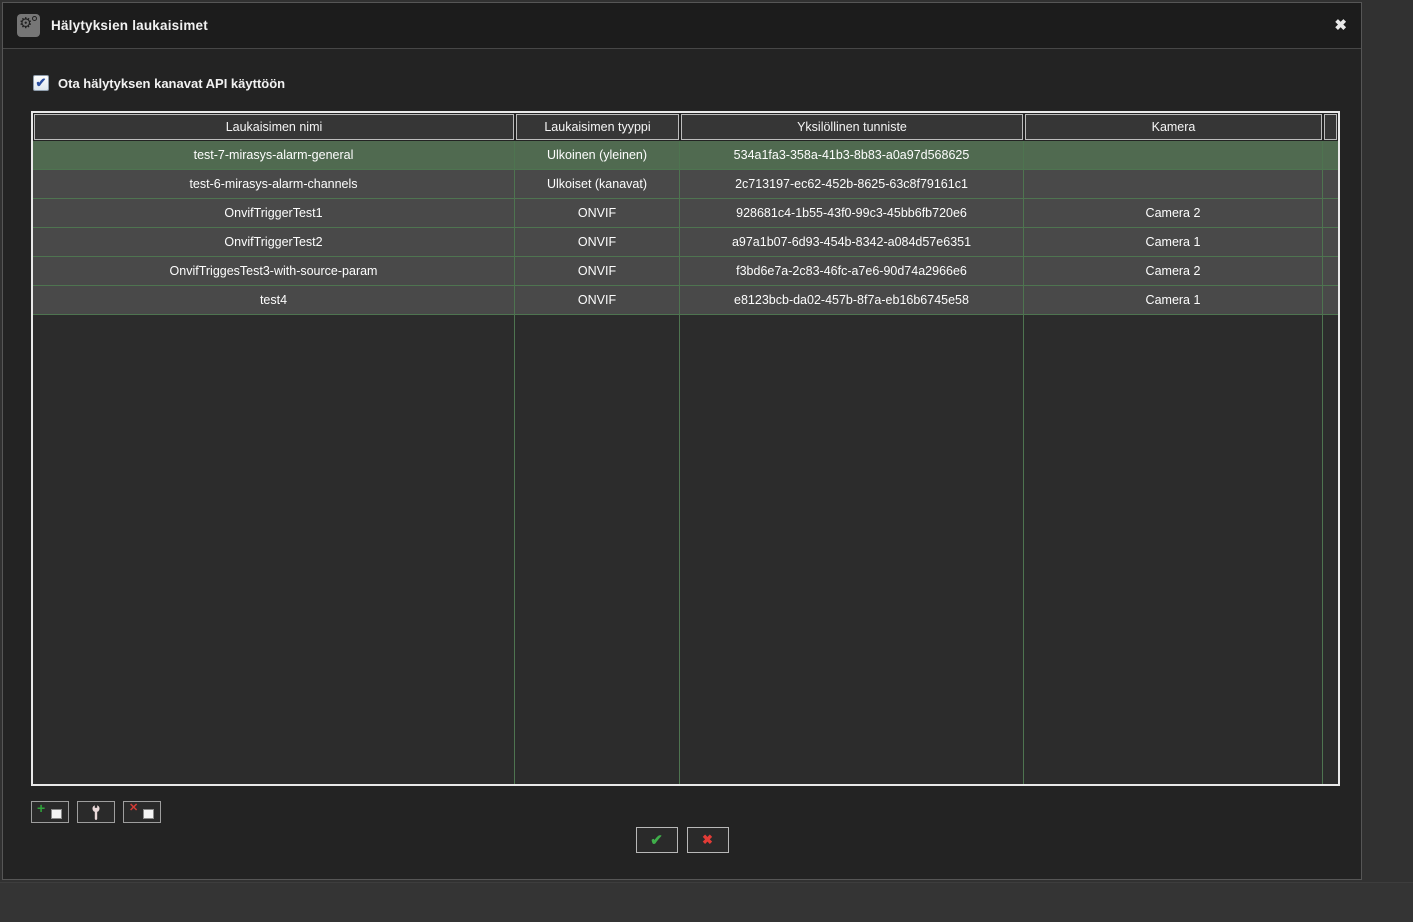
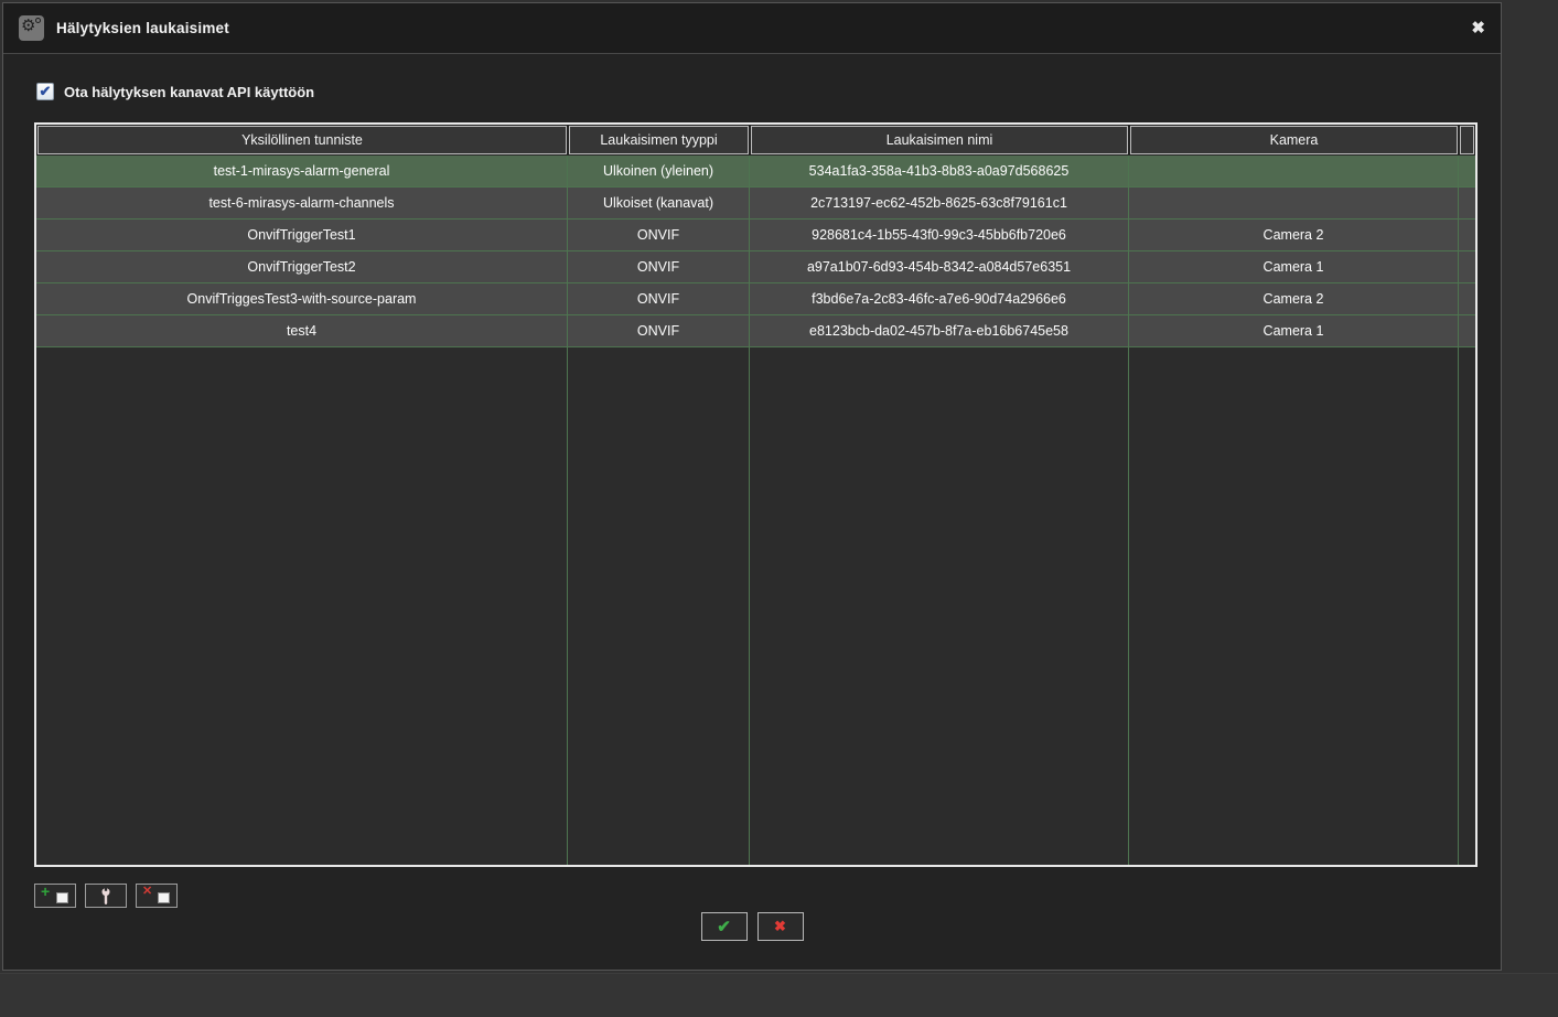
  ⚙
  Hälytyksien laukaisimet
  ✖
  ✔
  Ota hälytyksen kanavat API käyttöön
- Laukaisimen nimi
+ Yksilöllinen tunniste
  Laukaisimen tyyppi
- Yksilöllinen tunniste
+ Laukaisimen nimi
  Kamera
- test-7-mirasys-alarm-general
+ test-1-mirasys-alarm-general
  Ulkoinen (yleinen)
  534a1fa3-358a-41b3-8b83-a0a97d568625
  test-6-mirasys-alarm-channels
  Ulkoiset (kanavat)
  2c713197-ec62-452b-8625-63c8f79161c1
  OnvifTriggerTest1
  ONVIF
  928681c4-1b55-43f0-99c3-45bb6fb720e6
  Camera 2
  OnvifTriggerTest2
  ONVIF
  a97a1b07-6d93-454b-8342-a084d57e6351
  Camera 1
  OnvifTriggesTest3-with-source-param
  ONVIF
  f3bd6e7a-2c83-46fc-a7e6-90d74a2966e6
  Camera 2
  test4
  ONVIF
  e8123bcb-da02-457b-8f7a-eb16b6745e58
  Camera 1
  +
  ✕
  ✔
  ✖
